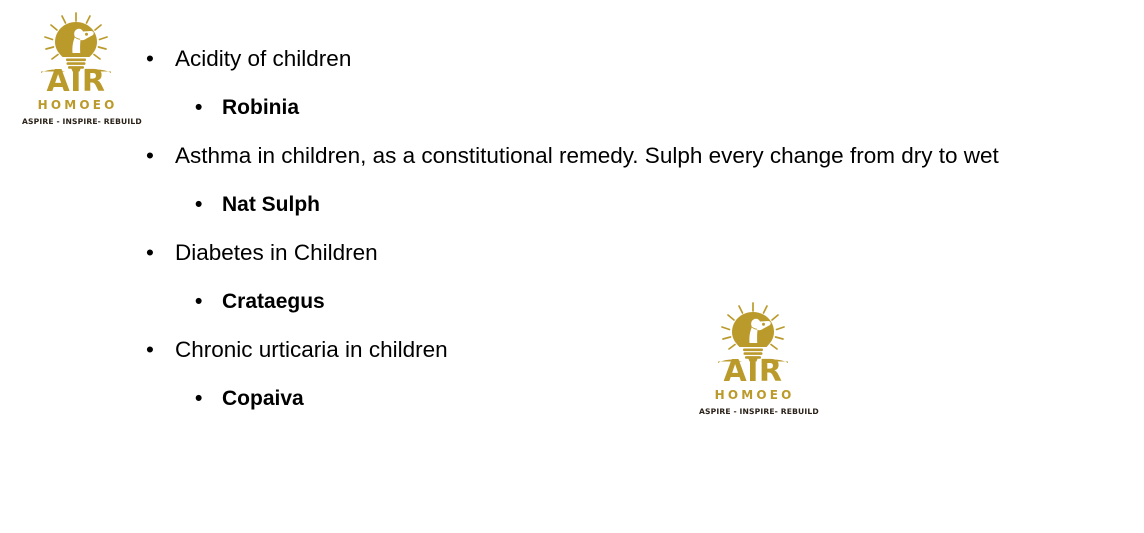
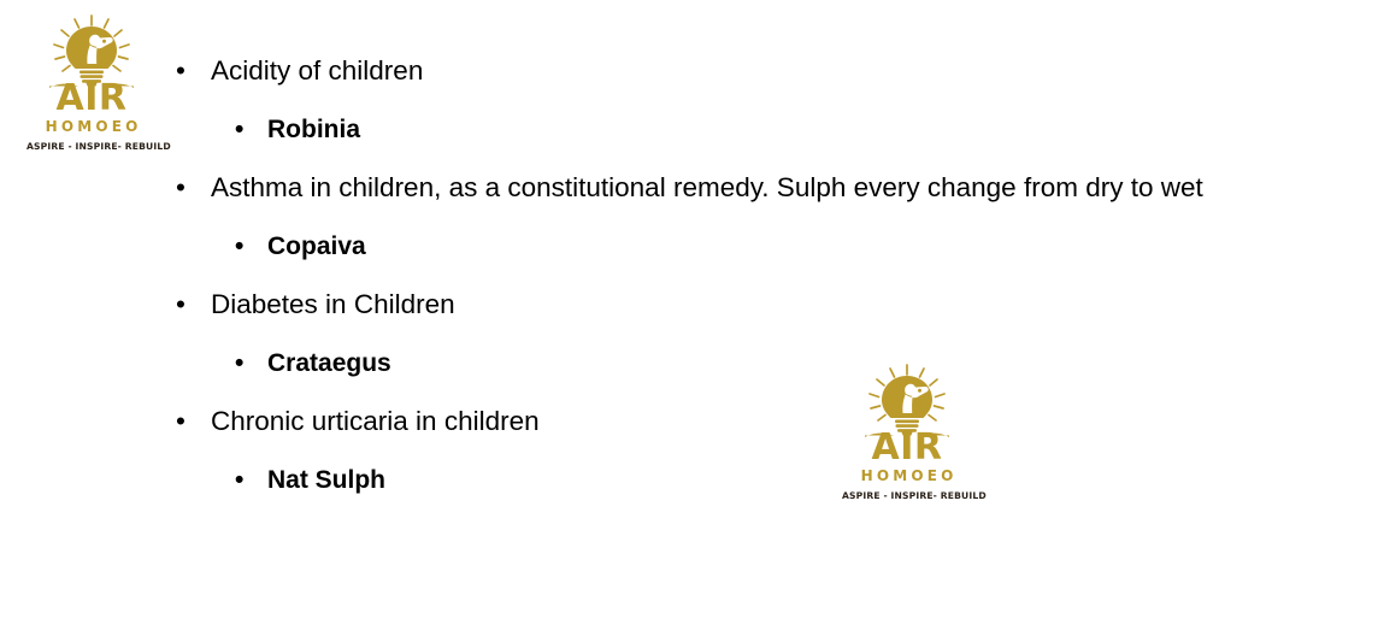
  AIR
  HOMOEO
  ASPIRE - INSPIRE- REBUILD
  AIR
  HOMOEO
  ASPIRE - INSPIRE- REBUI
  •
  Acidity of children
  •
  Robinia
  •
  Asthma in children, as a constitutional remedy. Sulph every change from dry to wet
  •
- Nat Sulph
+ Copaiva
  •
  Diabetes in Children
  •
  Crataegus
  •
  Chronic urticaria in children
  •
- Copaiva
+ Nat Sulph
